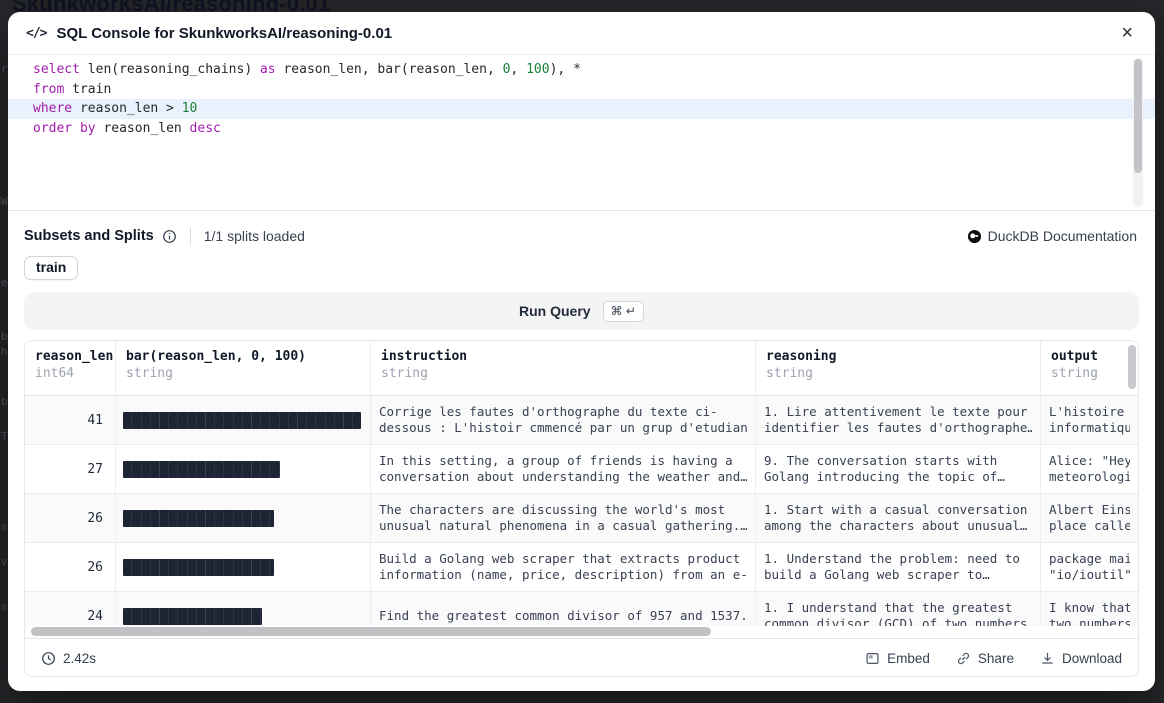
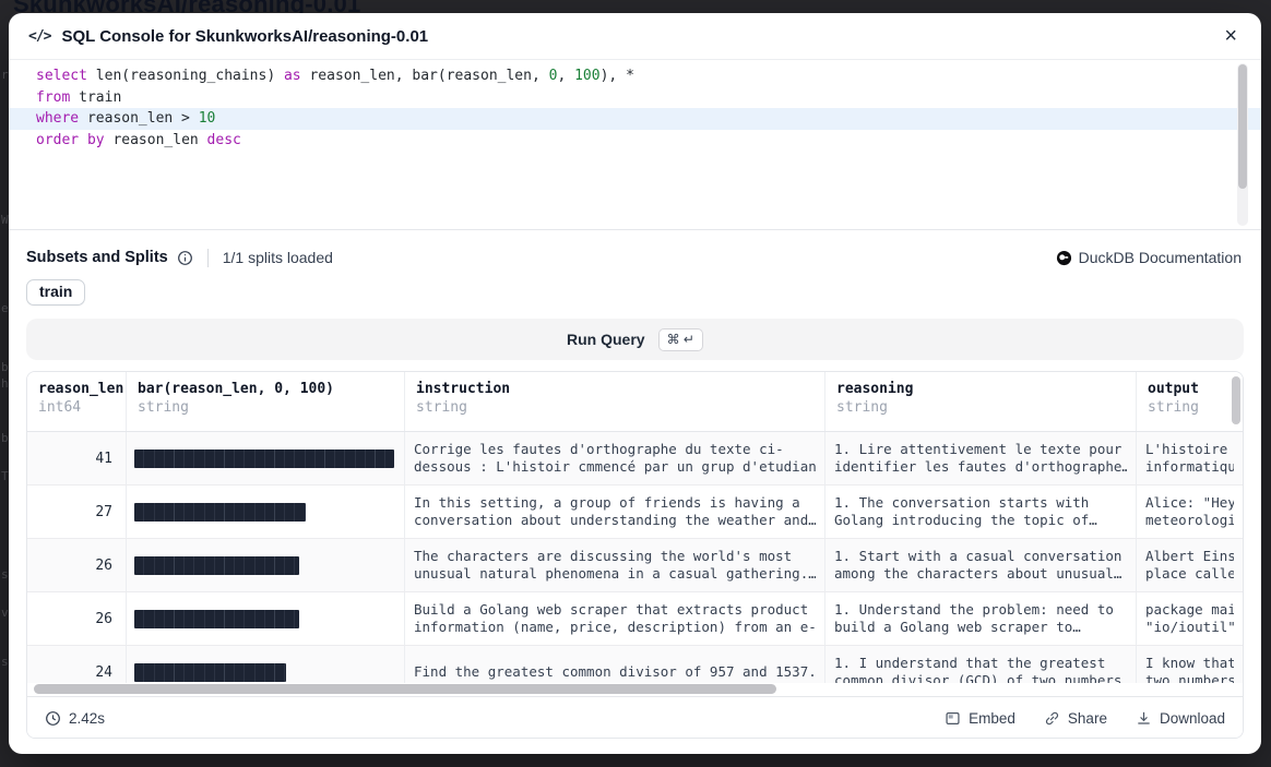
  SkunkworksAI/reasoning-0.01
  r
  W
  e
  b
  h
  b
  T
  s
  v
  s
  </>
  SQL Console for SkunkworksAI/reasoning-0.01
  ×
  select len(reasoning_chains) as reason_len, bar(reason_len, 0, 100), *
  from train
  where reason_len > 10
  order by reason_len desc
  Subsets and Splits
  1/1 splits loaded
  DuckDB Documentation
  train
  Run Query
  ⌘ ↵
  reason_len
  int64
  bar(reason_len, 0, 100)
  string
  instruction
  string
  reasoning
  string
  output
  string
  41
  Corrige les fautes d'orthographe du texte ci-
  dessous : L'histoir cmmencé par un grup d'etudian
  1. Lire attentivement le texte pour
  identifier les fautes d'orthographe…
  L'histoire
  informatiqu
  27
  In this setting, a group of friends is having a
  conversation about understanding the weather and…
- 9. The conversation starts with
+ 1. The conversation starts with
  Golang introducing the topic of…
  Alice: "Hey
  meteorologi
  26
  The characters are discussing the world's most
  unusual natural phenomena in a casual gathering.…
  1. Start with a casual conversation
  among the characters about unusual…
  Albert Eins
  place calle
  26
  Build a Golang web scraper that extracts product
  information (name, price, description) from an e-
  1. Understand the problem: need to
  build a Golang web scraper to…
  package mai
  "io/ioutil"
  24
  Find the greatest common divisor of 957 and 1537.
  1. I understand that the greatest
  common divisor (GCD) of two numbers
  I know that
  two numbers
  2.42s
  Embed
  Share
  Download
